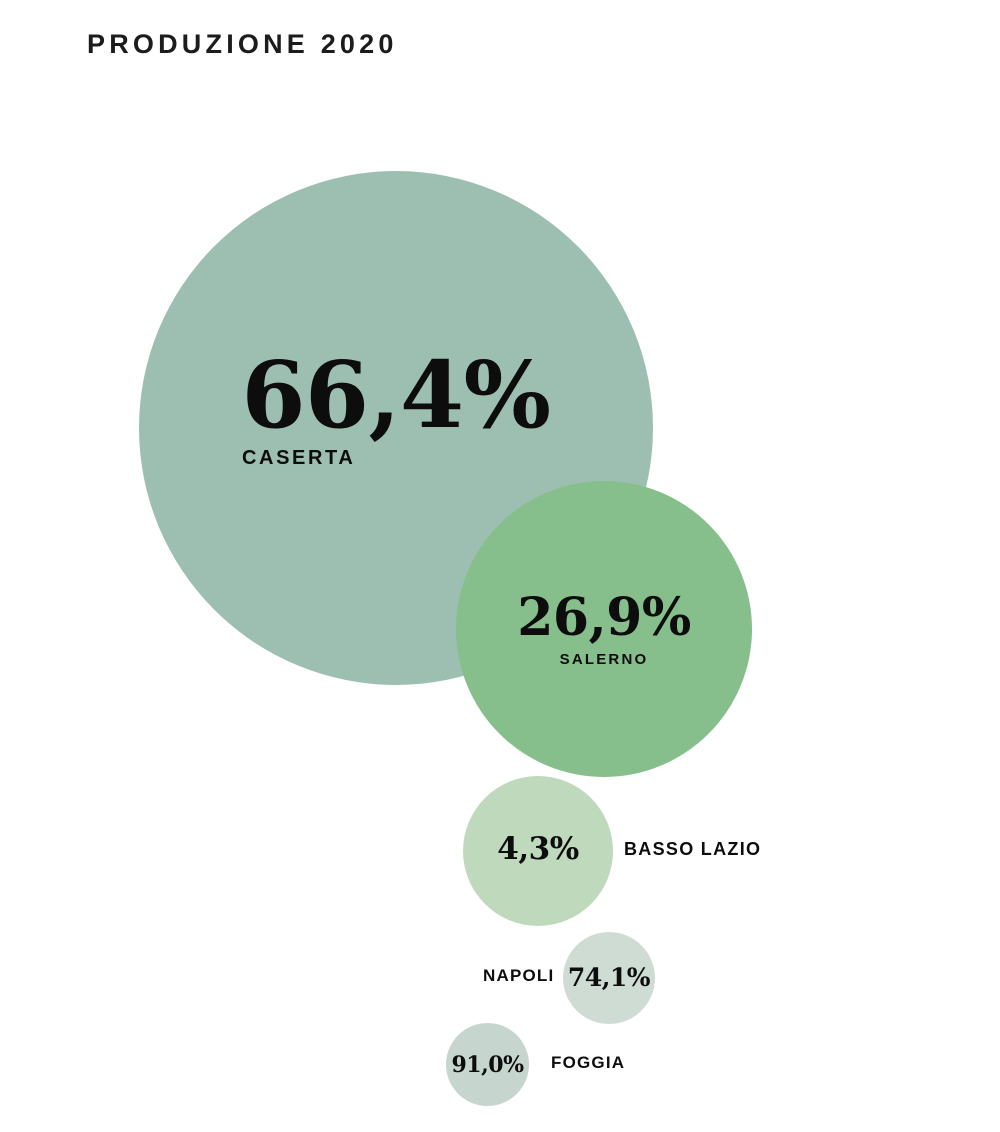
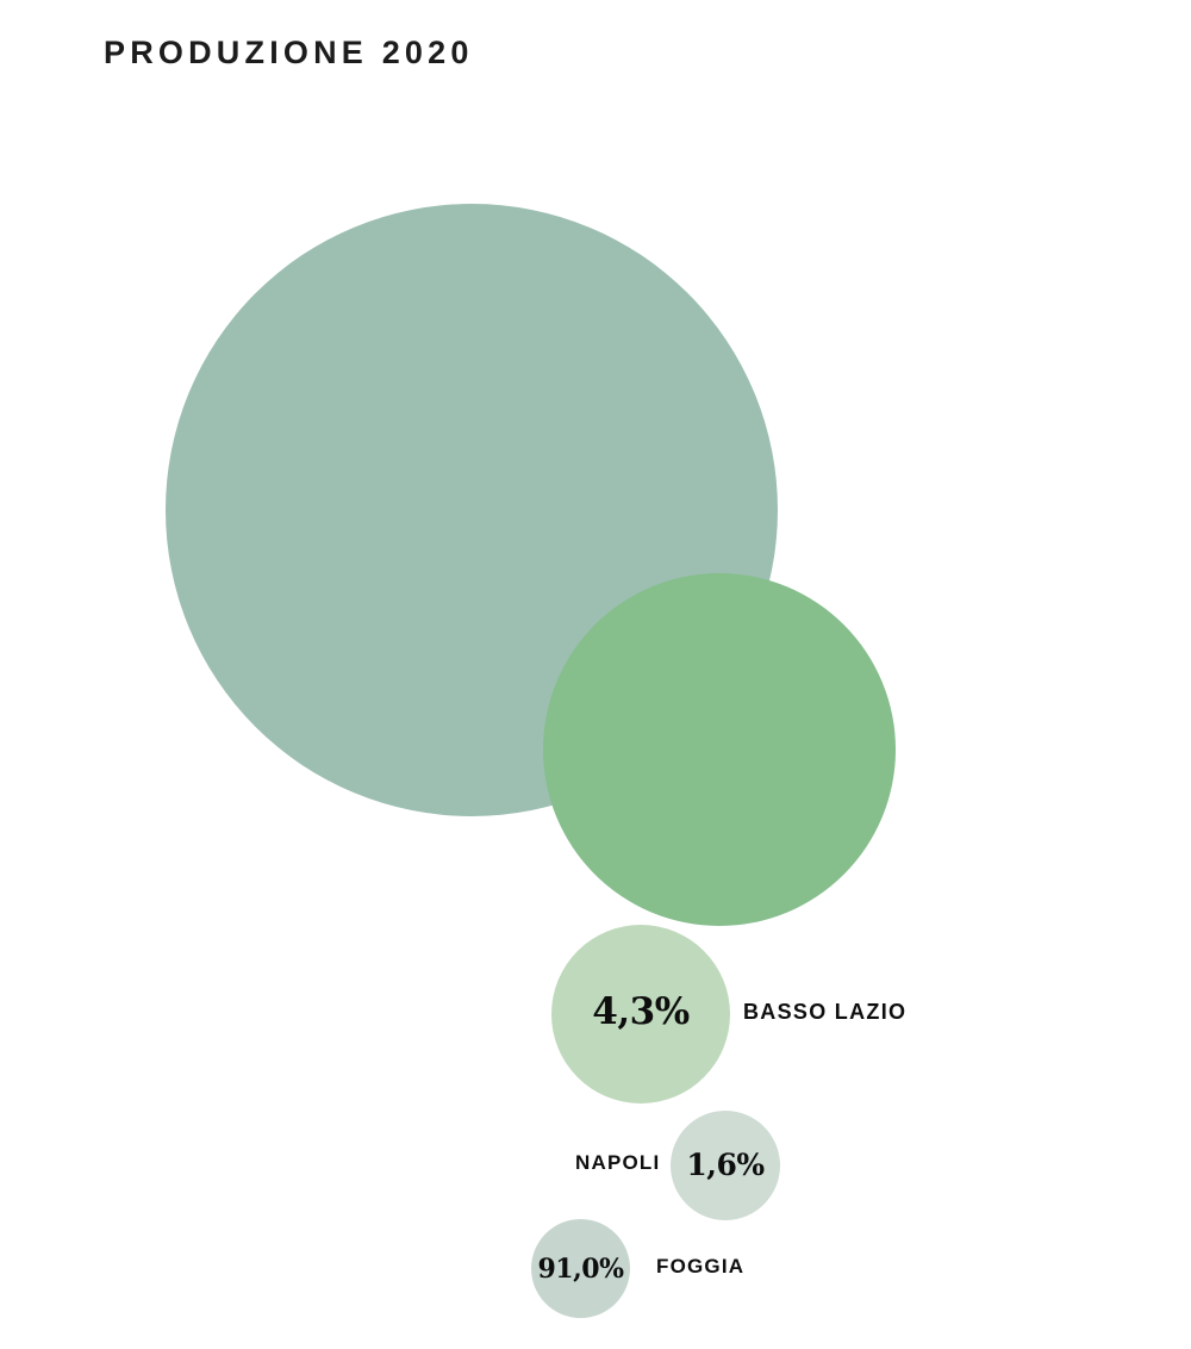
  PRODUZIONE 2020
- 66,4%
- CASERTA
- 26,9%
- SALERNO
  4,3%
- 74,1%
+ 1,6%
  91,0%
  BASSO LAZIO
  NAPOLI
  FOGGIA
